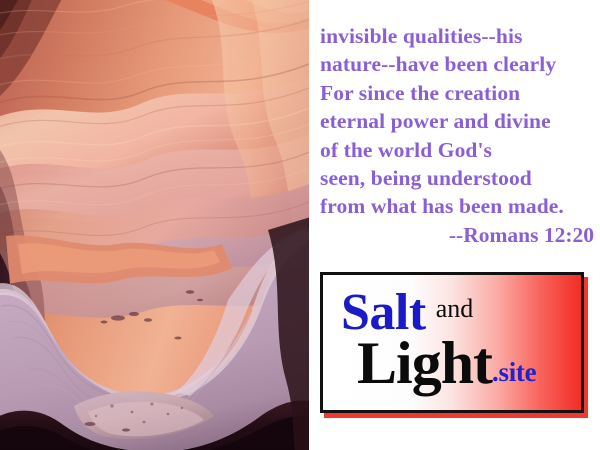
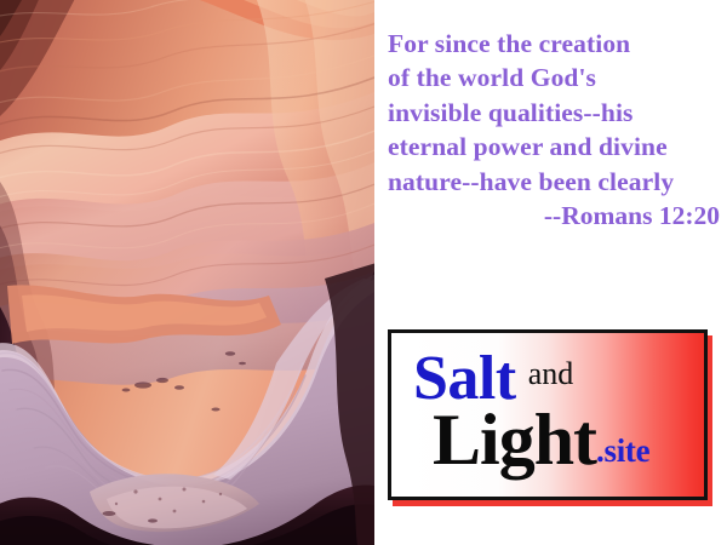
- invisible qualities--his
+ For since the creation
- nature--have been clearly
+ of the world God's
- For since the creation
+ invisible qualities--his
  eternal power and divine
- of the world God's
+ nature--have been clearly
- seen, being understood
- from what has been made.
  --Romans 12:20
  Salt and
  Light.site
